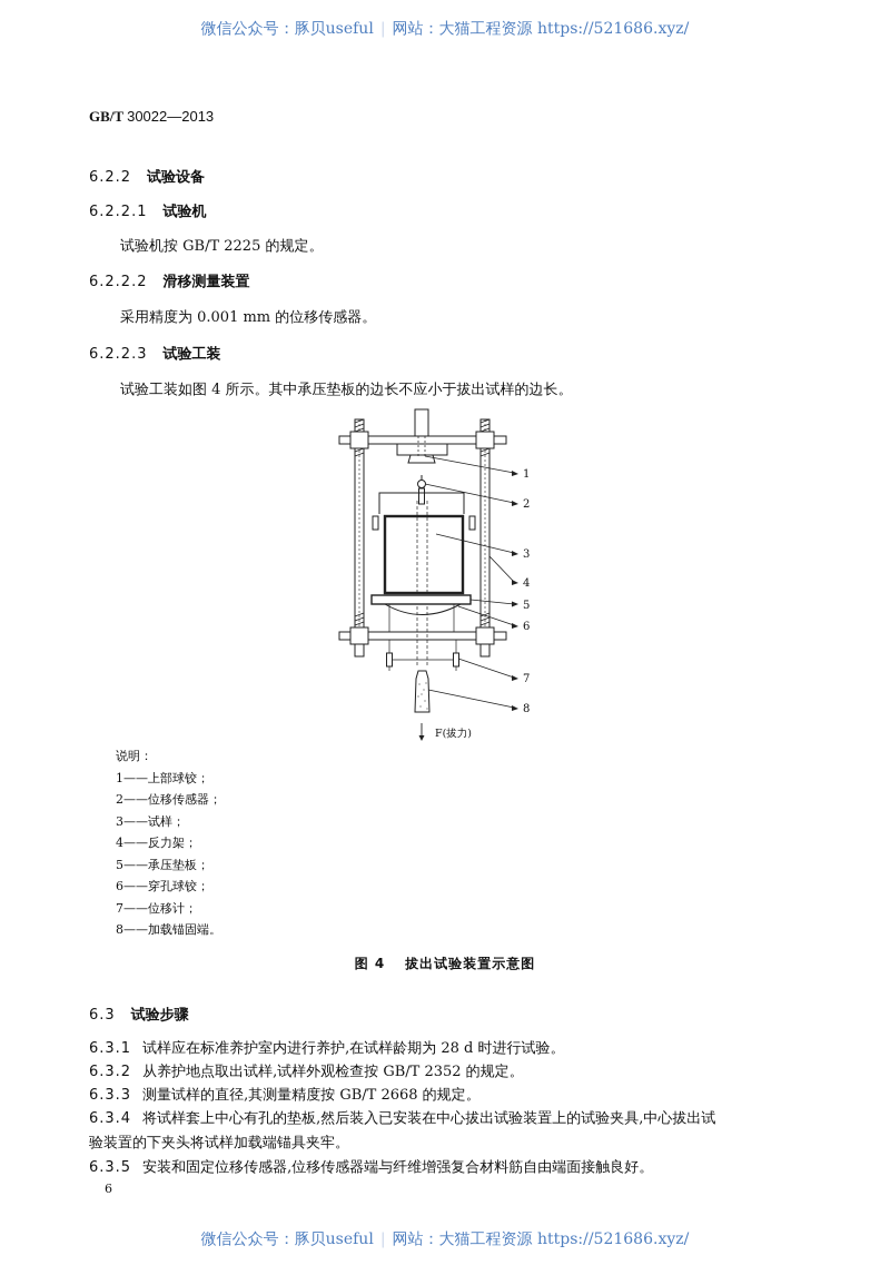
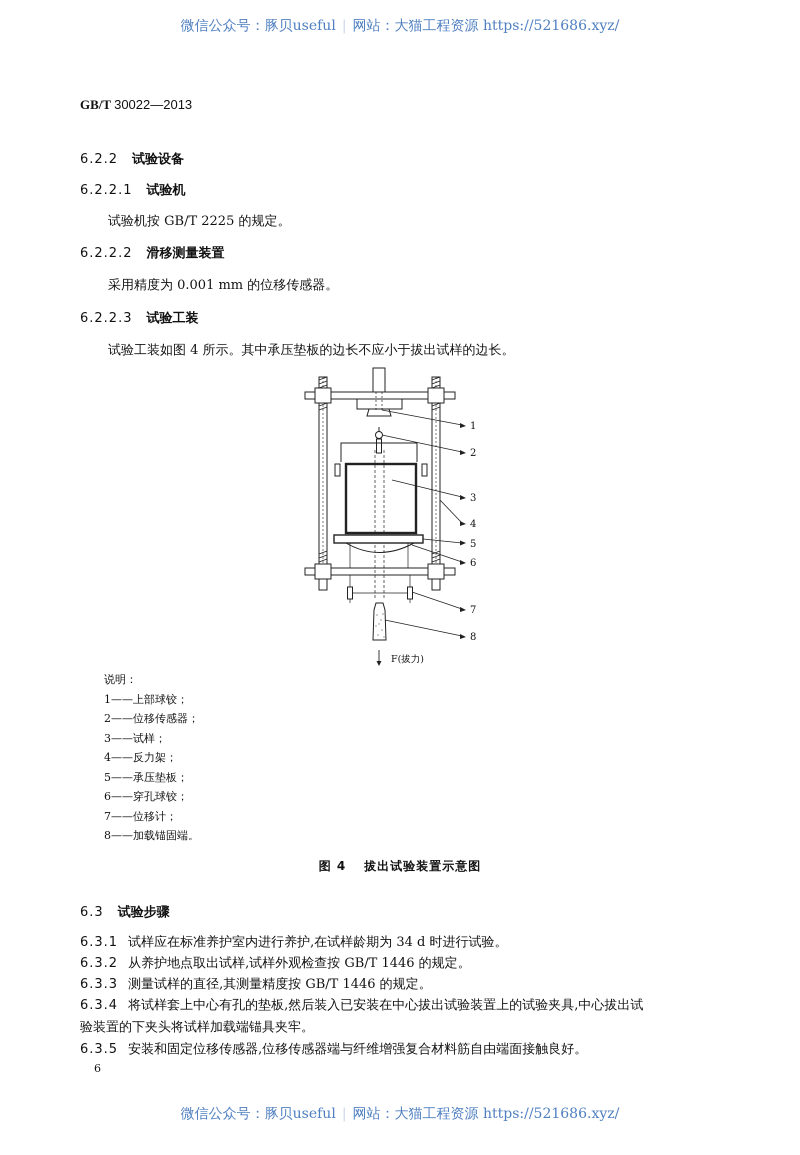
  微信公众号：豚贝useful | 网站：大猫工程资源 https://521686.xyz/
  GB/T 30022—2013
  6.2.2 试验设备
  6.2.2.1 试验机
  试验机按 GB/T 2225 的规定。
  6.2.2.2 滑移测量装置
  采用精度为 0.001 mm 的位移传感器。
  6.2.2.3 试验工装
  试验工装如图 4 所示。其中承压垫板的边长不应小于拔出试样的边长。
  1
  2
  3
  4
  5
  6
  7
  8
  F(拔力)
  说明：
  1——上部球铰；
  2——位移传感器；
  3——试样；
  4——反力架；
  5——承压垫板；
  6——穿孔球铰；
  7——位移计；
  8——加载锚固端。
  图 4 拔出试验装置示意图
  6.3 试验步骤
- 6.3.1 试样应在标准养护室内进行养护,在试样龄期为 28 d 时进行试验。
+ 6.3.1 试样应在标准养护室内进行养护,在试样龄期为 34 d 时进行试验。
- 6.3.2 从养护地点取出试样,试样外观检查按 GB/T 2352 的规定。
+ 6.3.2 从养护地点取出试样,试样外观检查按 GB/T 1446 的规定。
- 6.3.3 测量试样的直径,其测量精度按 GB/T 2668 的规定。
+ 6.3.3 测量试样的直径,其测量精度按 GB/T 1446 的规定。
  6.3.4 将试样套上中心有孔的垫板,然后装入已安装在中心拔出试验装置上的试验夹具,中心拔出试
  验装置的下夹头将试样加载端锚具夹牢。
  6.3.5 安装和固定位移传感器,位移传感器端与纤维增强复合材料筋自由端面接触良好。
  6
  微信公众号：豚贝useful | 网站：大猫工程资源 https://521686.xyz/
